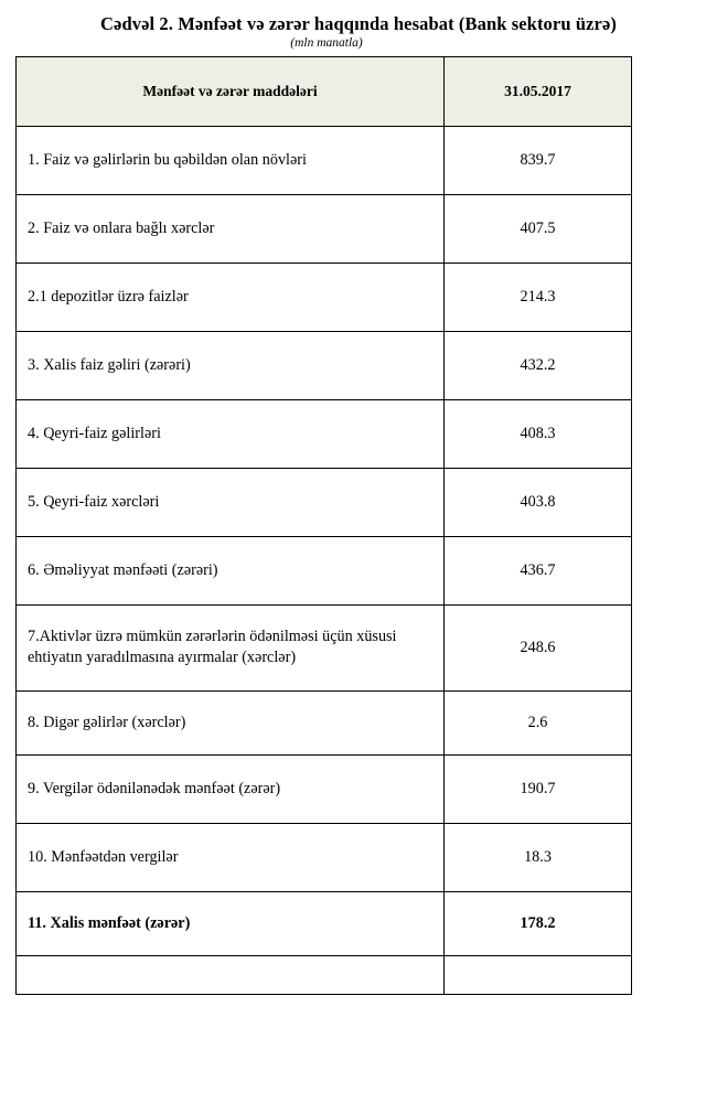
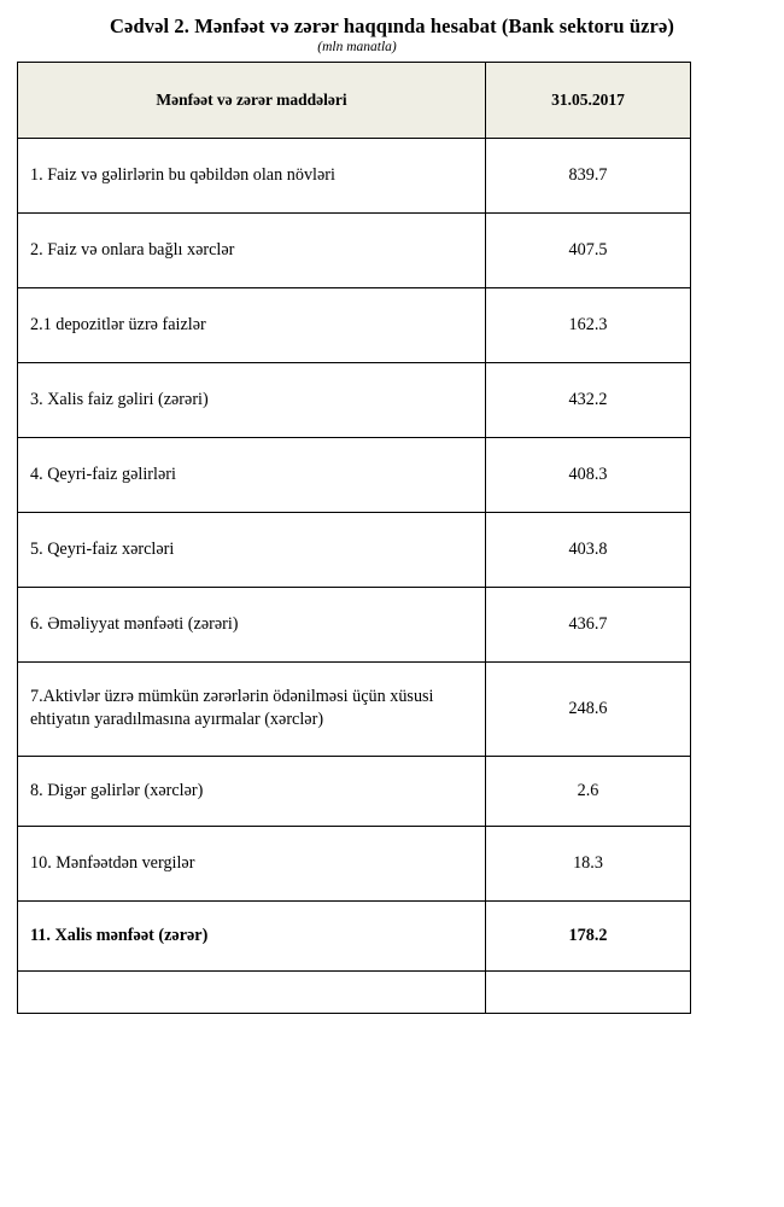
  Cədvəl 2. Mənfəət və zərər haqqında hesabat (Bank sektoru üzrə)
  (mln manatla)
  Mənfəət və zərər maddələri	31.05.2017
  1. Faiz və gəlirlərin bu qəbildən olan növləri	839.7
  2. Faiz və onlara bağlı xərclər	407.5
- 2.1 depozitlər üzrə faizlər	214.3
+ 2.1 depozitlər üzrə faizlər	162.3
  3. Xalis faiz gəliri (zərəri)	432.2
  4. Qeyri-faiz gəlirləri	408.3
  5. Qeyri-faiz xərcləri	403.8
  6. Əməliyyat mənfəəti (zərəri)	436.7
  7.Aktivlər üzrə mümkün zərərlərin ödənilməsi üçün xüsusi ehtiyatın yaradılmasına ayırmalar (xərclər)	248.6
  8. Digər gəlirlər (xərclər)	2.6
- 9. Vergilər ödənilənədək mənfəət (zərər)	190.7
  10. Mənfəətdən vergilər	18.3
  11. Xalis mənfəət (zərər)	178.2
